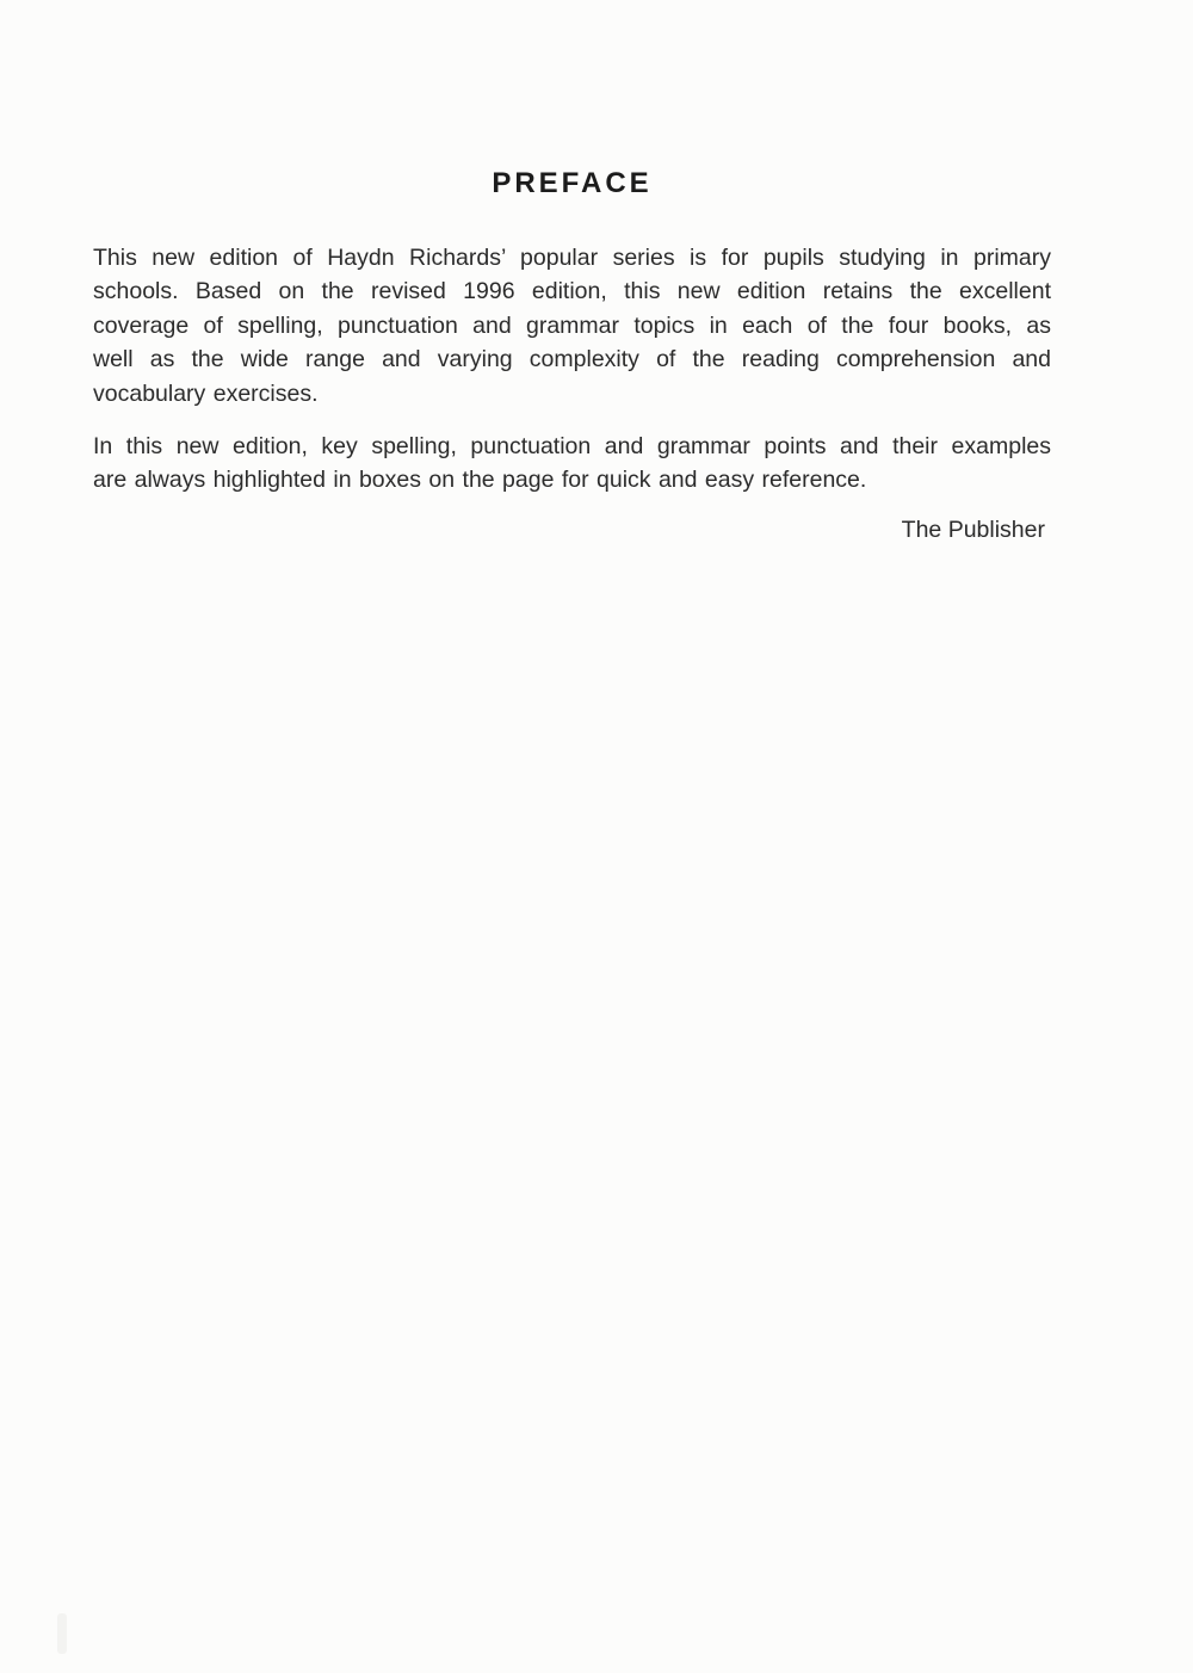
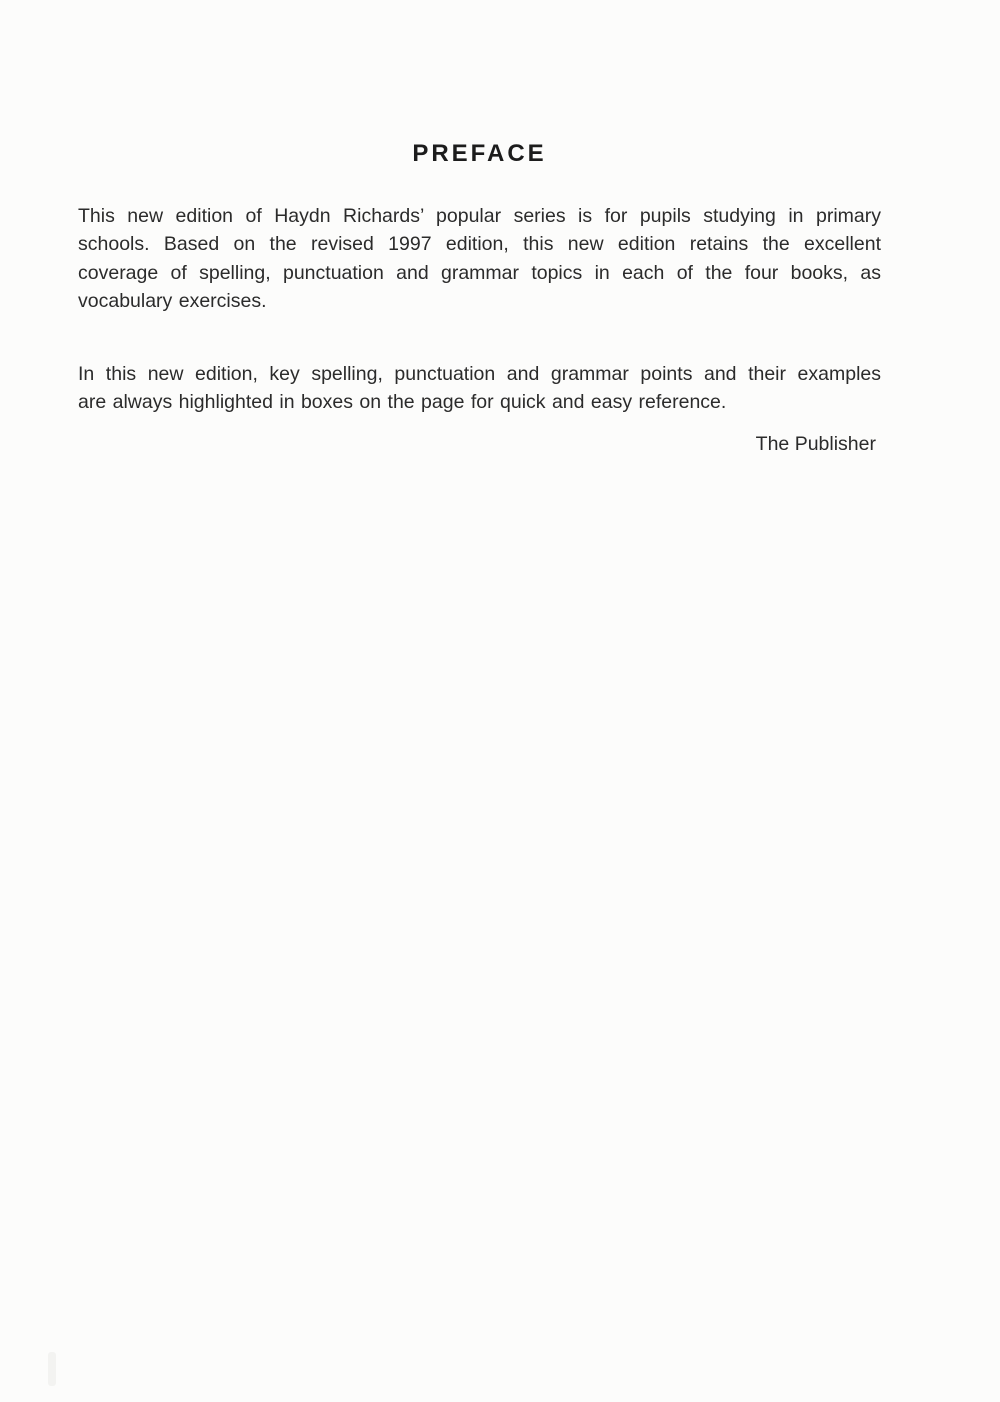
  PREFACE
  This new edition of Haydn Richards’ popular series is for pupils studying in primary
- schools. Based on the revised 1996 edition, this new edition retains the excellent
+ schools. Based on the revised 1997 edition, this new edition retains the excellent
  coverage of spelling, punctuation and grammar topics in each of the four books, as
- well as the wide range and varying complexity of the reading comprehension and
  vocabulary exercises.
  In this new edition, key spelling, punctuation and grammar points and their examples
  are always highlighted in boxes on the page for quick and easy reference.
  The Publisher
